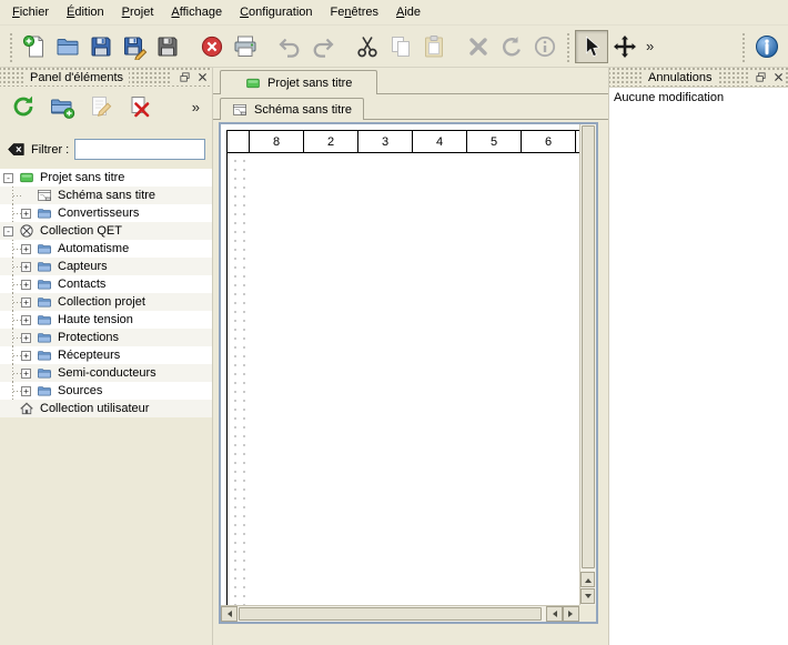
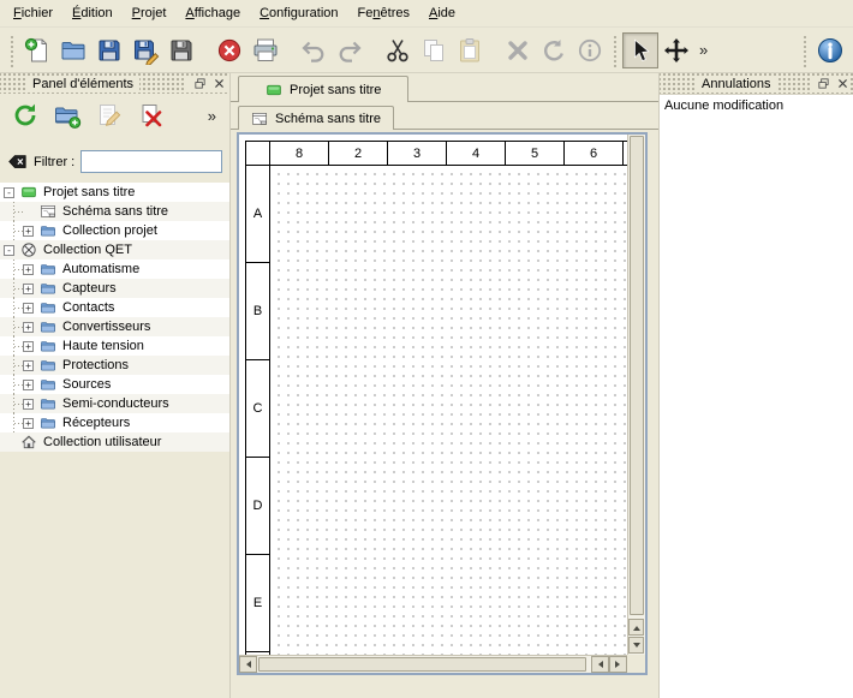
  Fichier
  Édition
  Projet
  Affichage
  Configuration
  Fenêtres
  Aide
  »
  Panel d'éléments
  »
  Filtrer :
  -
  Projet sans titre
  Schéma sans titre
  +
- Convertisseurs
+ Collection projet
  -
  Collection QET
  +
  Automatisme
  +
  Capteurs
  +
  Contacts
  +
- Collection projet
+ Convertisseurs
  +
  Haute tension
  +
  Protections
  +
- Récepteurs
+ Sources
  +
  Semi-conducteurs
  +
- Sources
+ Récepteurs
  Collection utilisateur
  Projet sans titre
  Schéma sans titre
  8
  2
  3
  4
  5
  6
+ A
+ B
+ C
+ D
+ E
  Annulations
  Aucune modification
